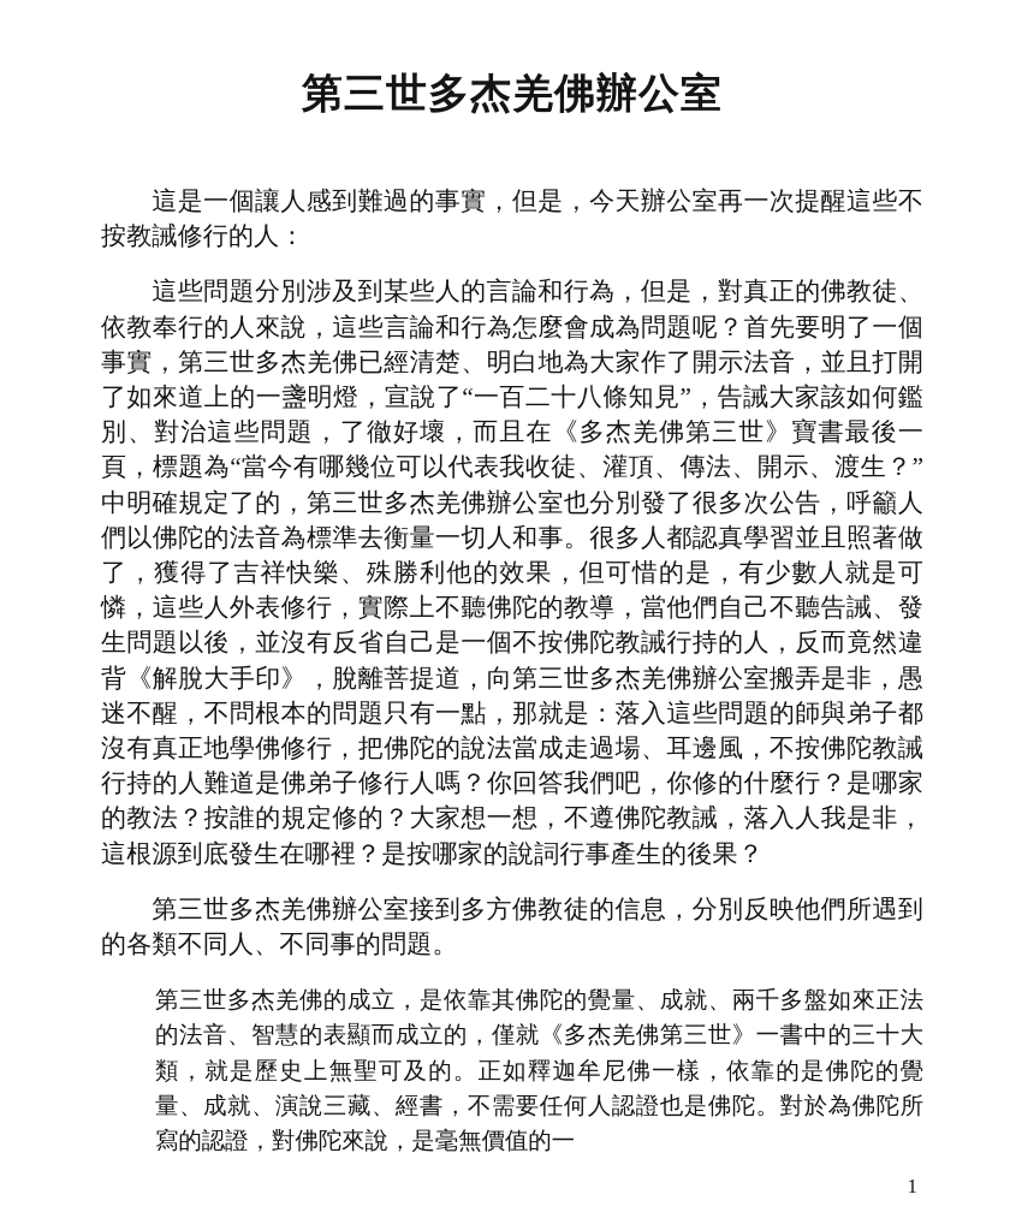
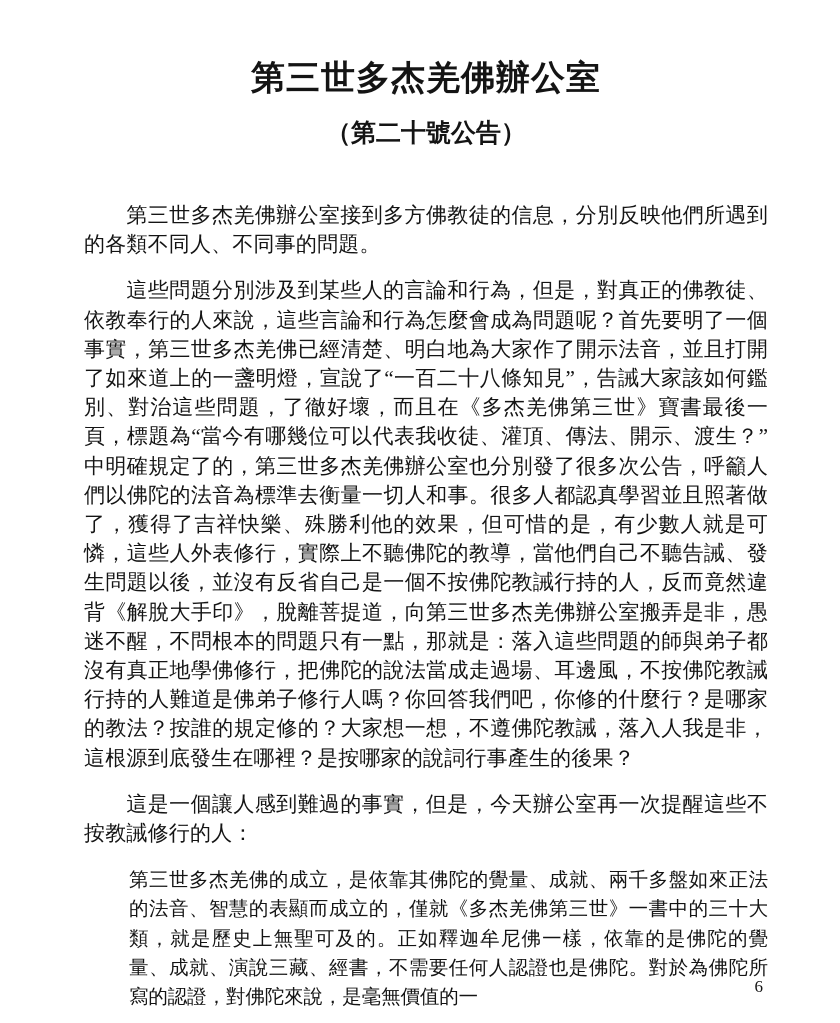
  第三世多杰羌佛辦公室
+ （第二十號公告）
- 這是一個讓人感到難過的事實，但是，今天辦公室再一次提醒這些不按教誡修行的人：
+ 第三世多杰羌佛辦公室接到多方佛教徒的信息，分別反映他們所遇到的各類不同人、不同事的問題。
  這些問題分別涉及到某些人的言論和行為，但是，對真正的佛教徒、依教奉行的人來說，這些言論和行為怎麼會成為問題呢？首先要明了一個事實，第三世多杰羌佛已經清楚、明白地為大家作了開示法音，並且打開了如來道上的一盞明燈，宣說了“一百二十八條知見”，告誡大家該如何鑑別、對治這些問題，了徹好壞，而且在《多杰羌佛第三世》寶書最後一頁，標題為“當今有哪幾位可以代表我收徒、灌頂、傳法、開示、渡生？”中明確規定了的，第三世多杰羌佛辦公室也分別發了很多次公告，呼籲人們以佛陀的法音為標準去衡量一切人和事。很多人都認真學習並且照著做了，獲得了吉祥快樂、殊勝利他的效果，但可惜的是，有少數人就是可憐，這些人外表修行，實際上不聽佛陀的教導，當他們自己不聽告誡、發生問題以後，並沒有反省自己是一個不按佛陀教誡行持的人，反而竟然違背《解脫大手印》，脫離菩提道，向第三世多杰羌佛辦公室搬弄是非，愚迷不醒，不問根本的問題只有一點，那就是：落入這些問題的師與弟子都沒有真正地學佛修行，把佛陀的說法當成走過場、耳邊風，不按佛陀教誡行持的人難道是佛弟子修行人嗎？你回答我們吧，你修的什麼行？是哪家的教法？按誰的規定修的？大家想一想，不遵佛陀教誡，落入人我是非，這根源到底發生在哪裡？是按哪家的說詞行事產生的後果？
- 第三世多杰羌佛辦公室接到多方佛教徒的信息，分別反映他們所遇到的各類不同人、不同事的問題。
+ 這是一個讓人感到難過的事實，但是，今天辦公室再一次提醒這些不按教誡修行的人：
  第三世多杰羌佛的成立，是依靠其佛陀的覺量、成就、兩千多盤如來正法的法音、智慧的表顯而成立的，僅就《多杰羌佛第三世》一書中的三十大類，就是歷史上無聖可及的。正如釋迦牟尼佛一樣，依靠的是佛陀的覺量、成就、演說三藏、經書，不需要任何人認證也是佛陀。對於為佛陀所寫的認證，對佛陀來說，是毫無價值的一
- 1
+ 6
